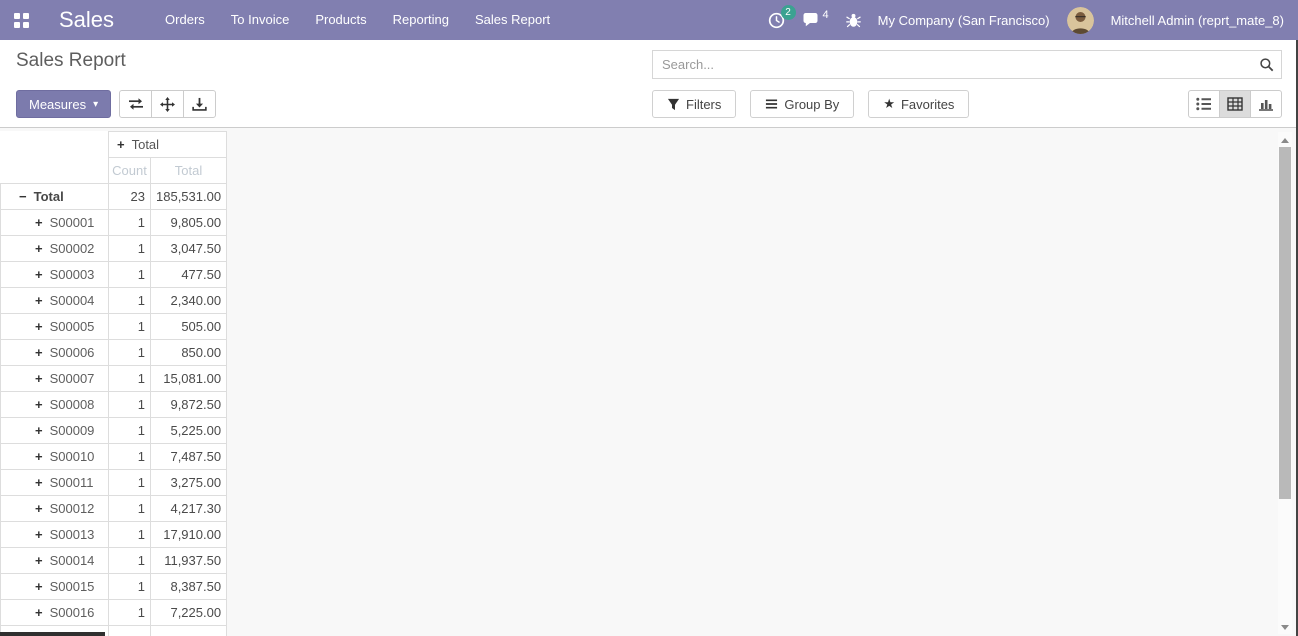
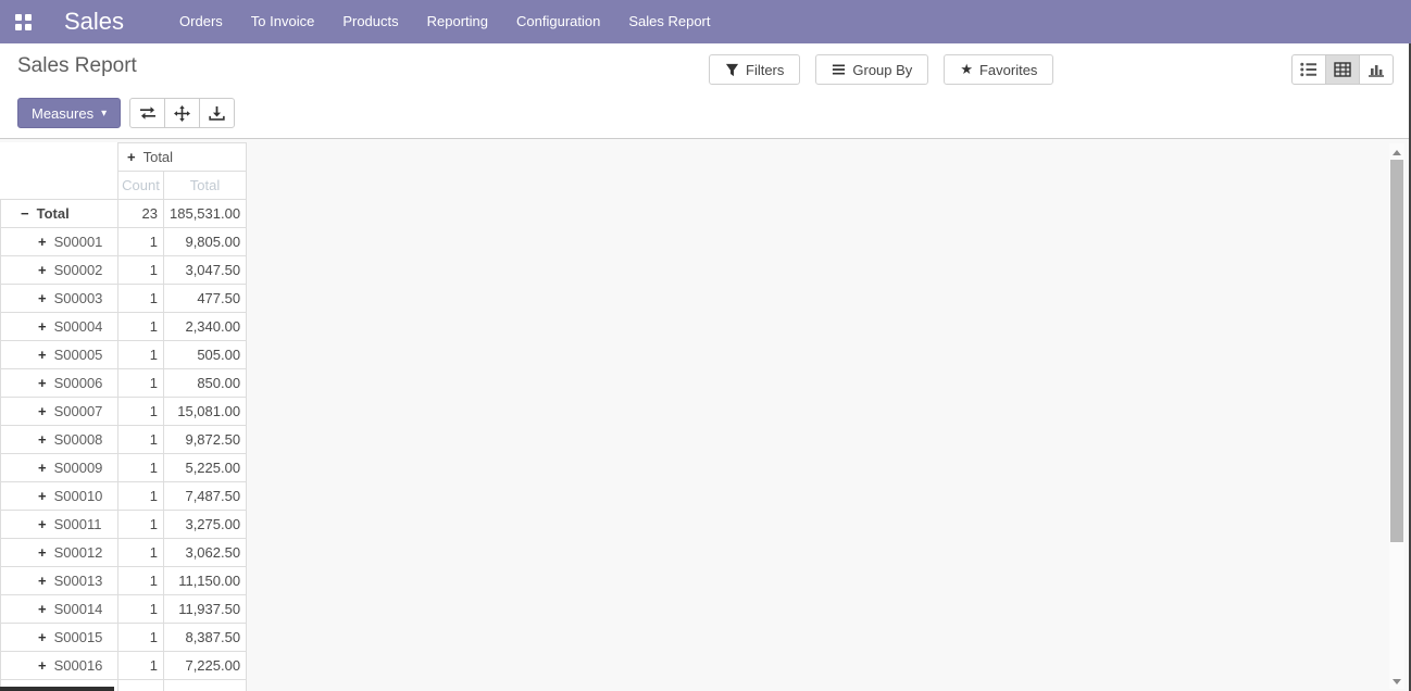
  Sales
  Orders
  To Invoice
  Products
  Reporting
+ Configuration
  Sales Report
- 2
- 4
- My Company (San Francisco)
- Mitchell Admin (reprt_mate_8)
  Sales Report
  Measures
  ▾
- Search...
  Filters
  Group By
  ★
  Favorites
  	+ Total
  Count	Total
  − Total	23	185,531.00
  + S00001	1	9,805.00
  + S00002	1	3,047.50
  + S00003	1	477.50
  + S00004	1	2,340.00
  + S00005	1	505.00
  + S00006	1	850.00
  + S00007	1	15,081.00
  + S00008	1	9,872.50
  + S00009	1	5,225.00
  + S00010	1	7,487.50
  + S00011	1	3,275.00
- + S00012	1	4,217.30
+ + S00012	1	3,062.50
- + S00013	1	17,910.00
+ + S00013	1	11,150.00
  + S00014	1	11,937.50
  + S00015	1	8,387.50
  + S00016	1	7,225.00
